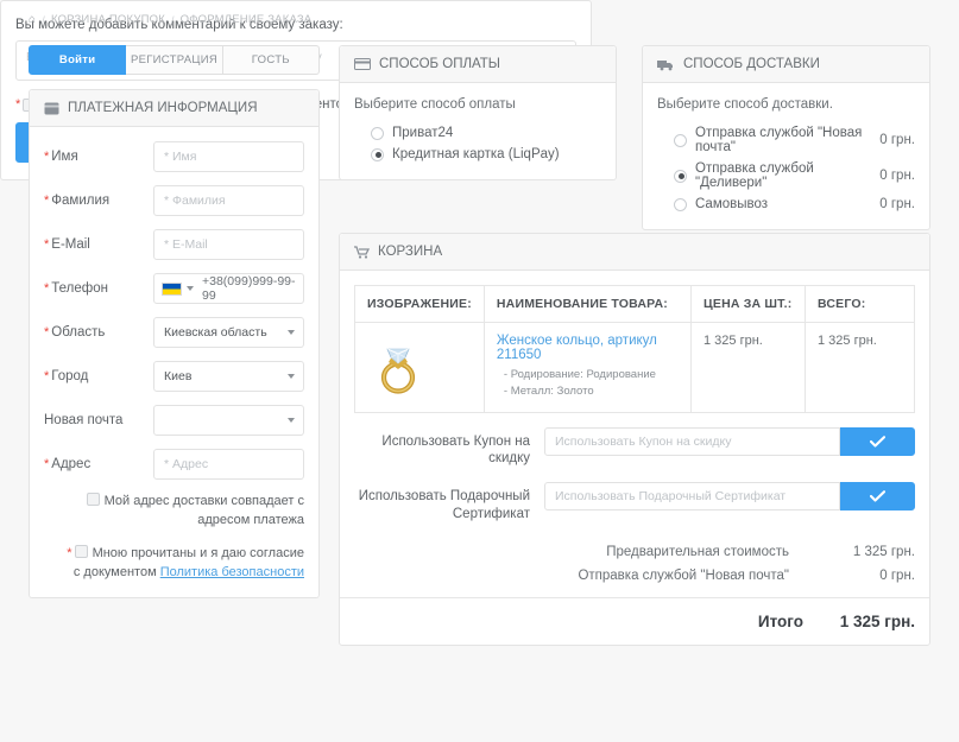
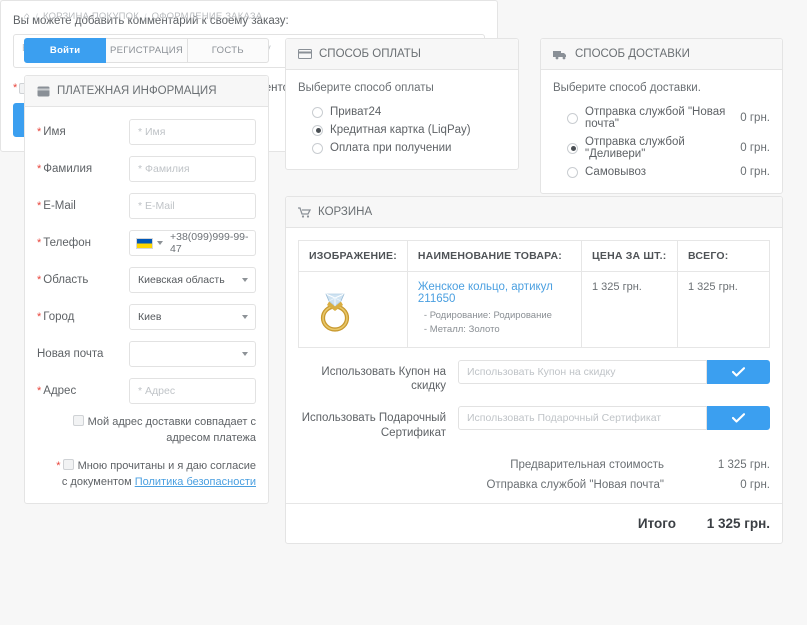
  ⌂
  /
  КОРЗИНА ПОКУПОК
  /
  ОФОРМЛЕНИЕ ЗАКАЗА
  Войти
  РЕГИСТРАЦИЯ
  ГОСТЬ
  ПЛАТЕЖНАЯ ИНФОРМАЦИЯ
  * Имя
  * Имя
  * Фамилия
  * Фамилия
  * E-Mail
  * E-Mail
  * Телефон
- +38(099)999-99-99
+ +38(099)999-99-47
  * Область
  Киевская область
  * Город
  Киев
  Новая почта
  * Адрес
  * Адрес
  Мой адрес доставки совпадает с адресом платежа
  * Мною прочитаны и я даю согласие с документом Политика безопасности
  СПОСОБ ОПЛАТЫ
  Выберите способ оплаты
  Приват24
  Кредитная картка (LiqPay)
+ Оплата при получении
  СПОСОБ ДОСТАВКИ
  Выберите способ доставки.
  Отправка службой "Новая почта"
  0 грн.
  Отправка службой "Деливери"
  0 грн.
  Самовывоз
  0 грн.
  КОРЗИНА
  ИЗОБРАЖЕНИЕ:	НАИМЕНОВАНИЕ ТОВАРА:	ЦЕНА ЗА ШТ.:	ВСЕГО:
  	Женское кольцо, артикул 211650 - Родирование: Родирование - Металл: Золото	1 325 грн.	1 325 грн.
  Использовать Купон на скидку
  Использовать Купон на скидку
  Использовать Подарочный Сертификат
  Использовать Подарочный Сертификат
  Предварительная стоимость
  1 325 грн.
  Отправка службой "Новая почта"
  0 грн.
  Итого
  1 325 грн.
  Вы можете добавить комментарий к своему заказу:
  *
